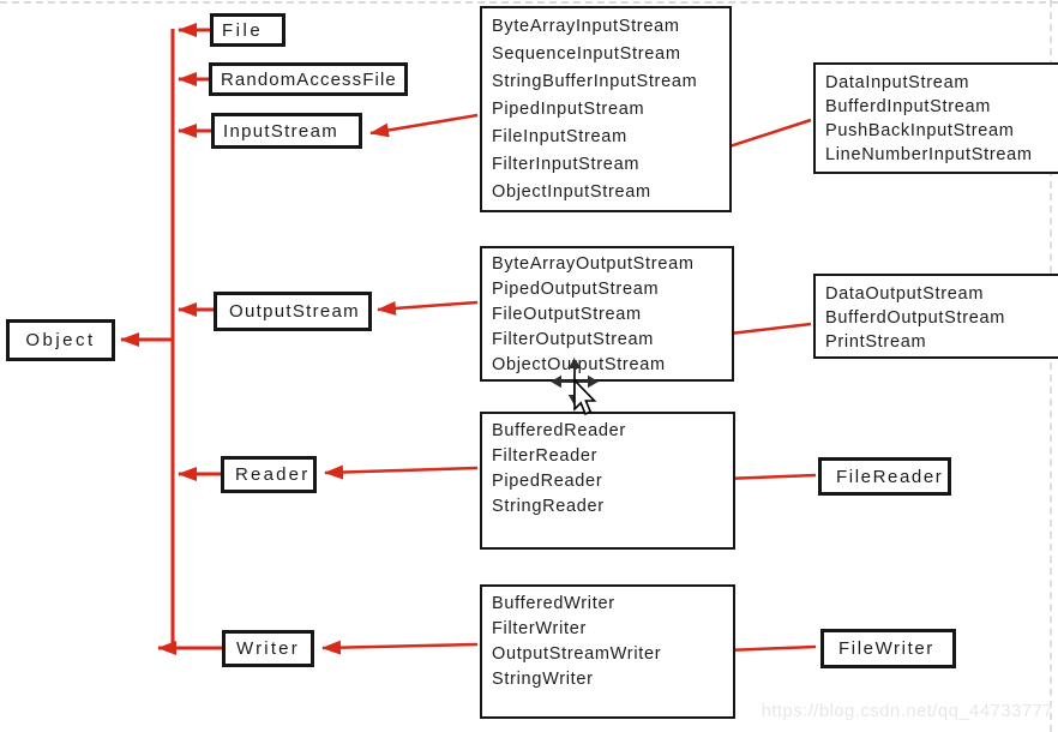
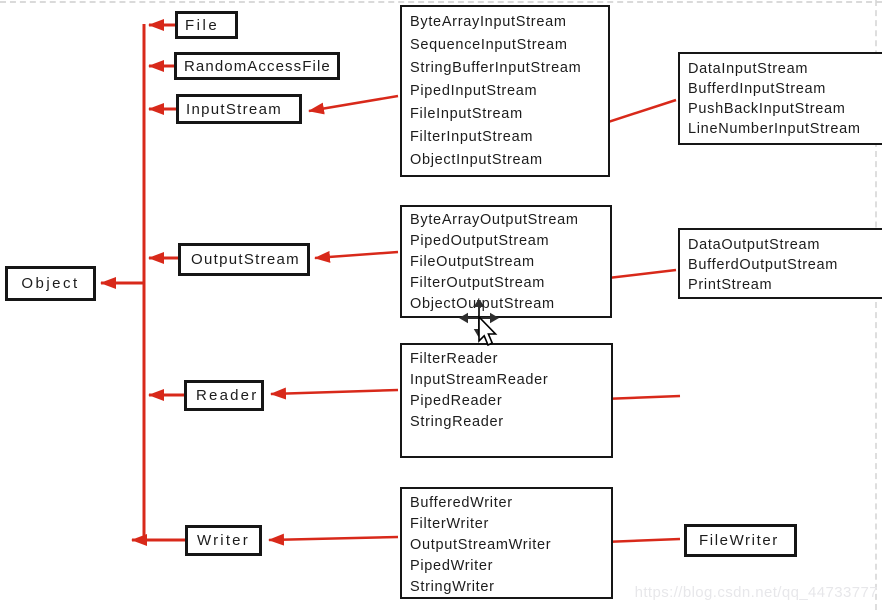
  Object
  File
  RandomAccessFile
  InputStream
  OutputStream
  Reader
  Writer
- FileReader
  FileWriter
  ByteArrayInputStream
  SequenceInputStream
  StringBufferInputStream
  PipedInputStream
  FileInputStream
  FilterInputStream
  ObjectInputStream
  DataInputStream
  BufferdInputStream
  PushBackInputStream
  LineNumberInputStream
  ByteArrayOutputStream
  PipedOutputStream
  FileOutputStream
  FilterOutputStream
  ObjectOuputStream
  DataOutputStream
  BufferdOutputStream
  PrintStream
- BufferedReader
  FilterReader
+ InputStreamReader
  PipedReader
  StringReader
  BufferedWriter
  FilterWriter
  OutputStreamWriter
+ PipedWriter
  StringWriter
  https://blog.csdn.net/qq_44733777
